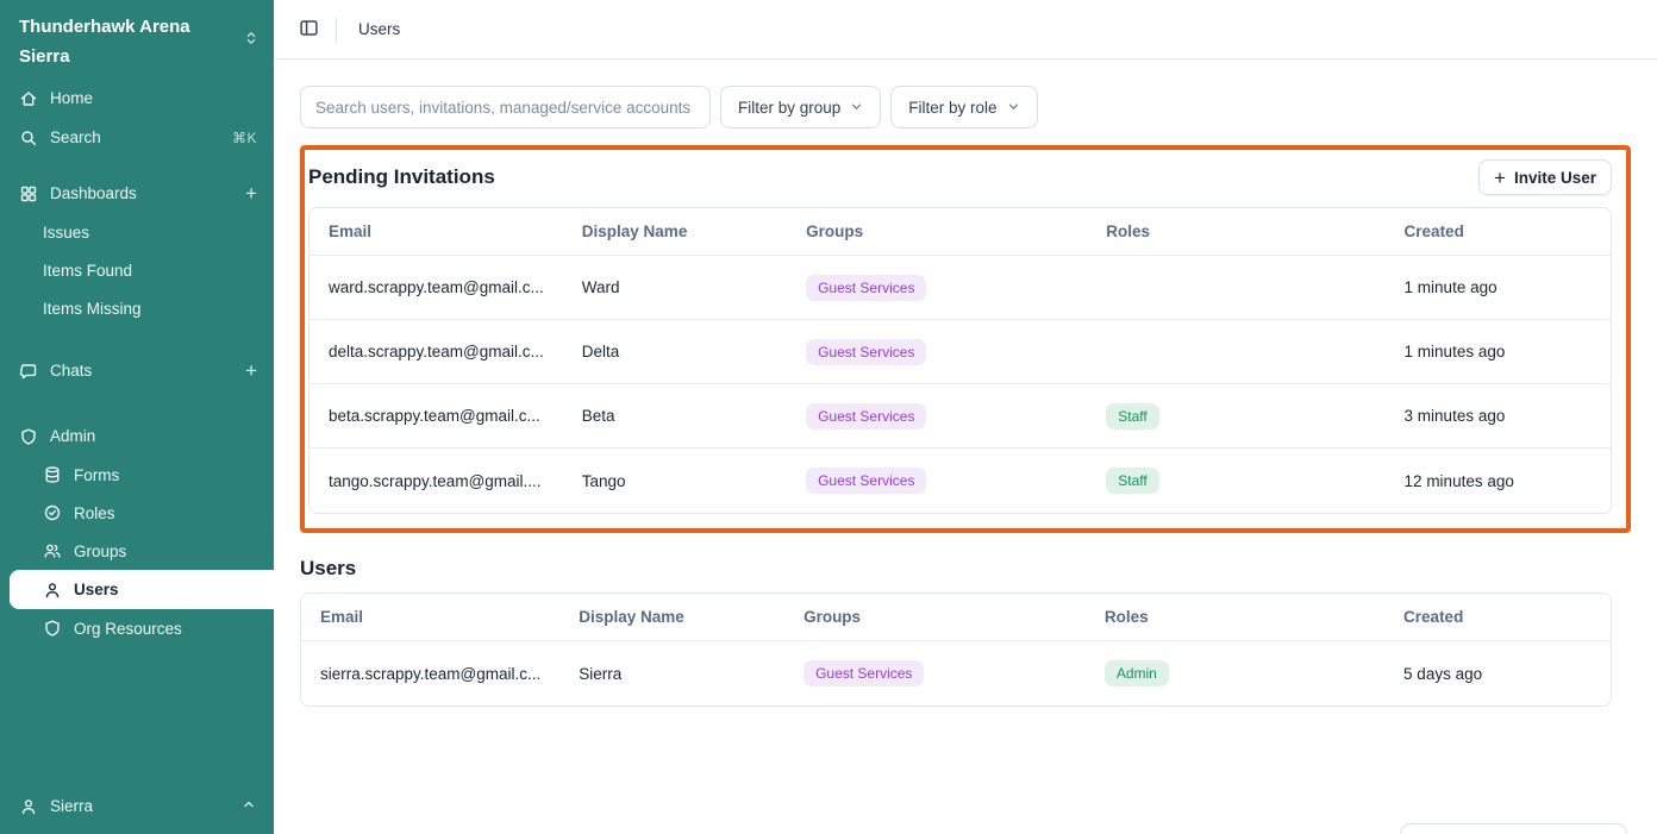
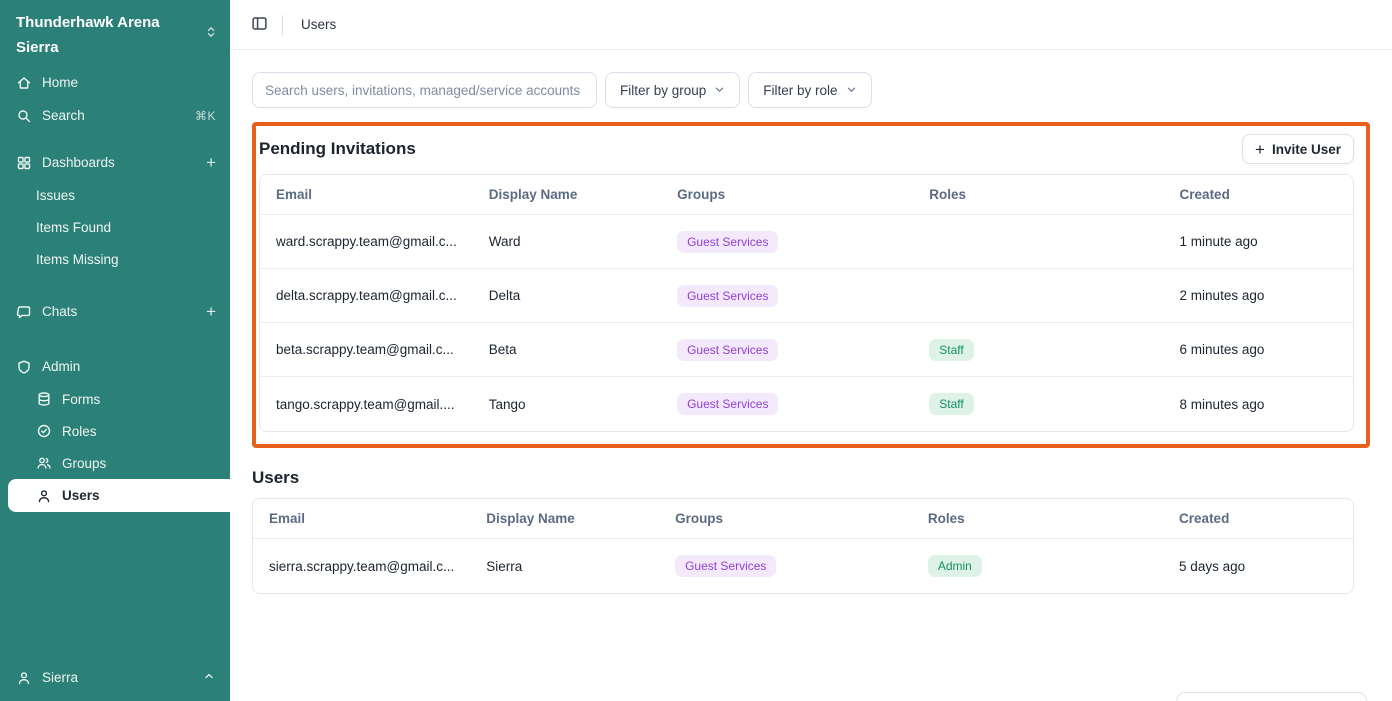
  Thunderhawk Arena Sierra
  Home
  Search
  ⌘K
  Dashboards
  +
  Issues
  Items Found
  Items Missing
  Chats
  +
  Admin
  Forms
  Roles
  Groups
  Users
- Org Resources
  Sierra
  Users
  Search users, invitations, managed/service accounts
  Filter by group
  Filter by role
  Pending Invitations
  +
  Invite User
  Email	Display Name	Groups	Roles	Created
  ward.scrappy.team@gmail.c...	Ward	Guest Services		1 minute ago
- delta.scrappy.team@gmail.c...	Delta	Guest Services		1 minutes ago
+ delta.scrappy.team@gmail.c...	Delta	Guest Services		2 minutes ago
- beta.scrappy.team@gmail.c...	Beta	Guest Services	Staff	3 minutes ago
+ beta.scrappy.team@gmail.c...	Beta	Guest Services	Staff	6 minutes ago
- tango.scrappy.team@gmail....	Tango	Guest Services	Staff	12 minutes ago
+ tango.scrappy.team@gmail....	Tango	Guest Services	Staff	8 minutes ago
  Users
  Email	Display Name	Groups	Roles	Created
  sierra.scrappy.team@gmail.c...	Sierra	Guest Services	Admin	5 days ago
